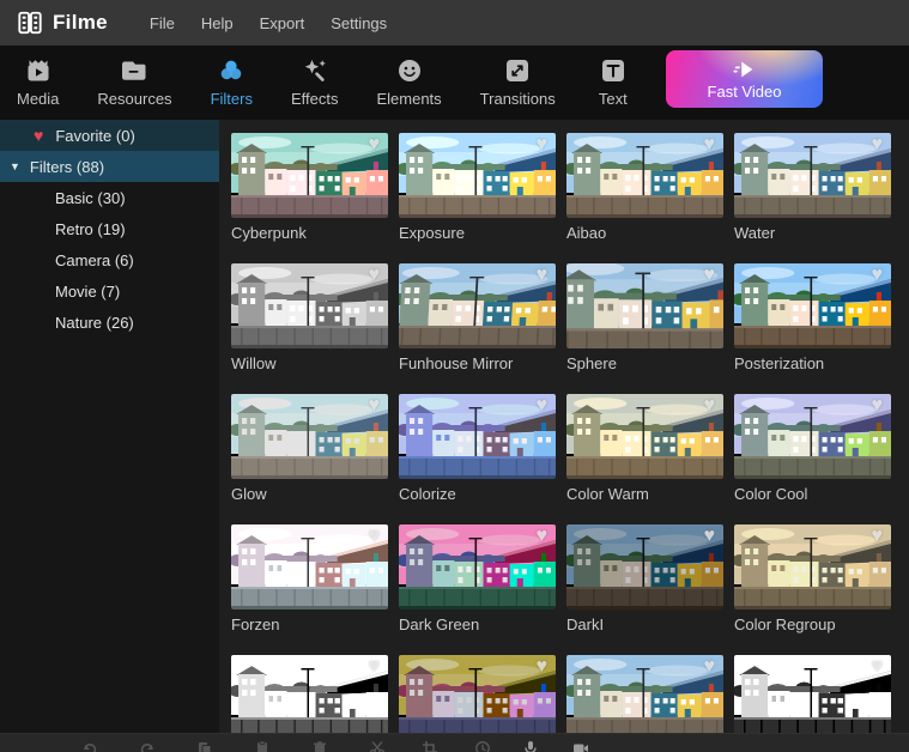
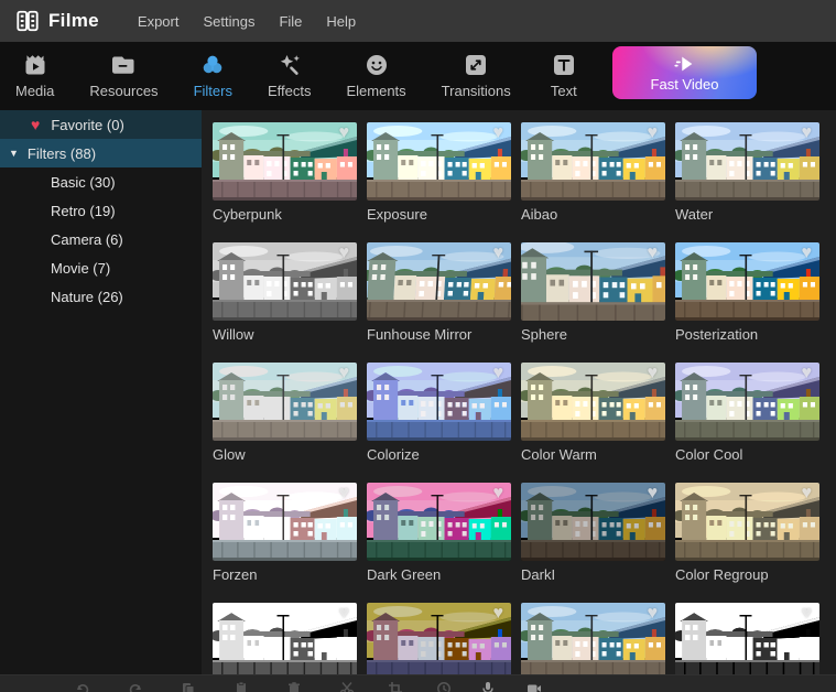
  Filme
- File
+ Export
- Help
+ Settings
- Export
+ File
- Settings
+ Help
  Media
  Resources
  Filters
  Effects
  Elements
  Transitions
  Text
  Fast Video
  ♥
  Favorite (0)
  ▼
  Filters (88)
  Basic (30)
  Retro (19)
  Camera (6)
  Movie (7)
  Nature (26)
  ♥
  Cyberpunk
  ♥
  Exposure
  ♥
  Aibao
  ♥
  Water
  ♥
  Willow
  ♥
  Funhouse Mirror
  ♥
  Sphere
  ♥
  Posterization
  ♥
  Glow
  ♥
  Colorize
  ♥
  Color Warm
  ♥
  Color Cool
  ♥
  Forzen
  ♥
  Dark Green
  ♥
  DarkI
  ♥
  Color Regroup
  ♥
  ♥
  ♥
  ♥
